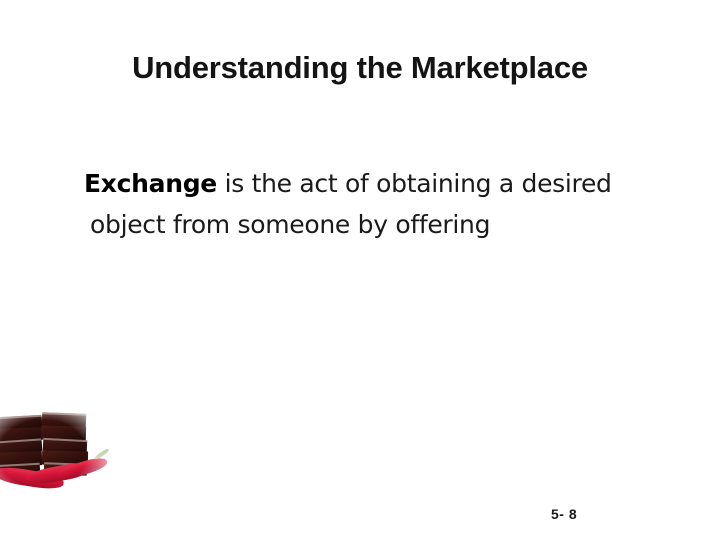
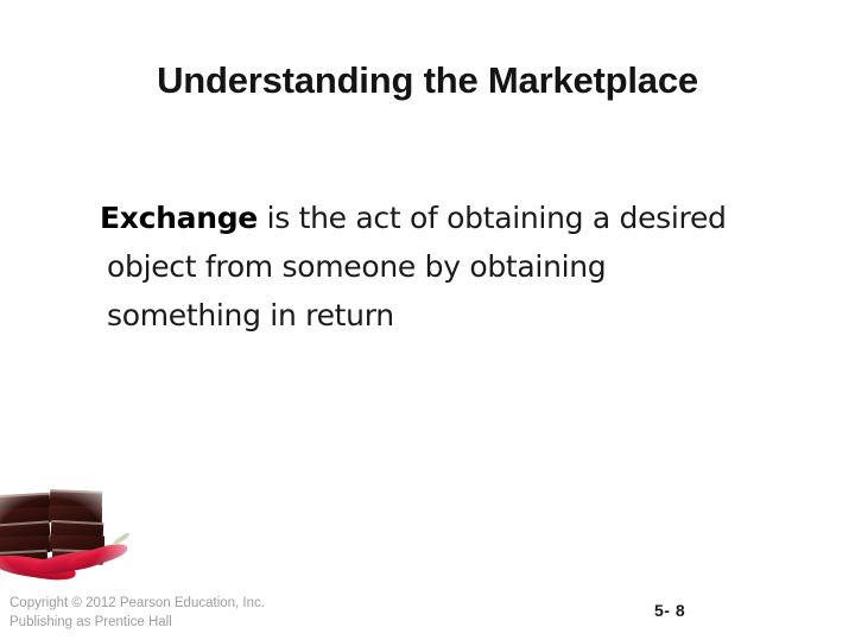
  Understanding the Marketplace
  Exchange is the act of obtaining a desired
- object from someone by offering
+ object from someone by obtaining
+ something in return
+ Copyright © 2012 Pearson Education, Inc.
+ Publishing as Prentice Hall
  5- 8
